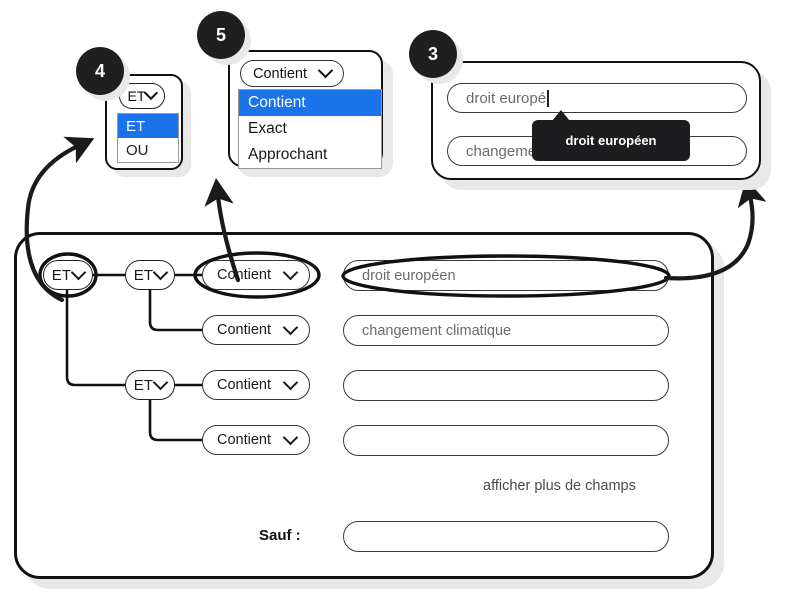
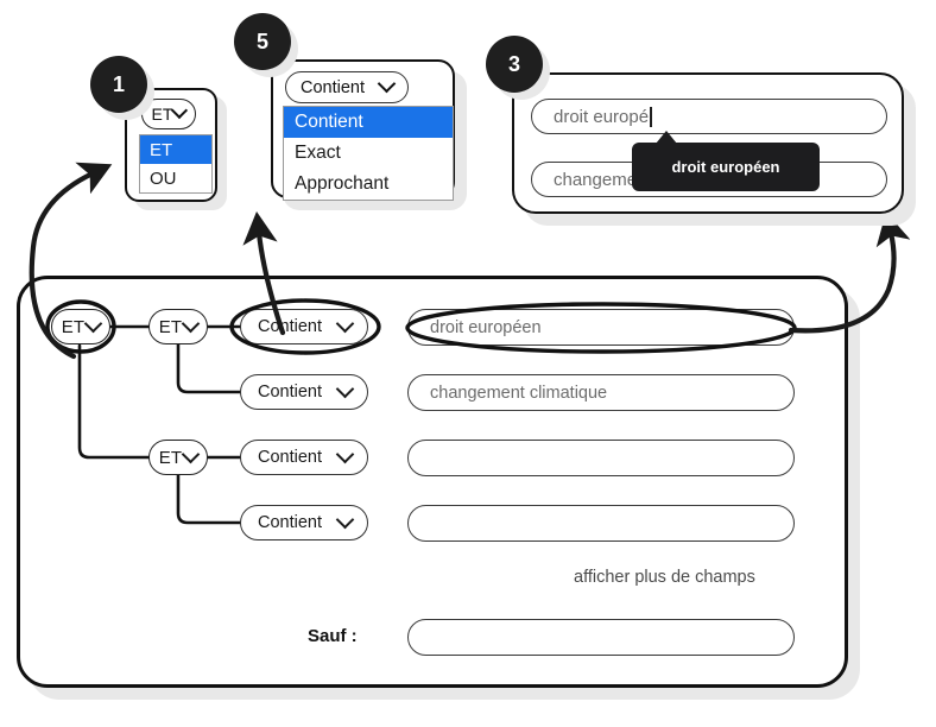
  ET
  ET
  ET
  Contient
  Contient
  Contient
  Contient
  droit européen
  changement climatique
  afficher plus de champs
  Sauf :
  ET
  ET
  OU
  Contient
  Contient
  Exact
  Approchant
  droit europé
  droit européen
- 4
+ 1
  5
  3
